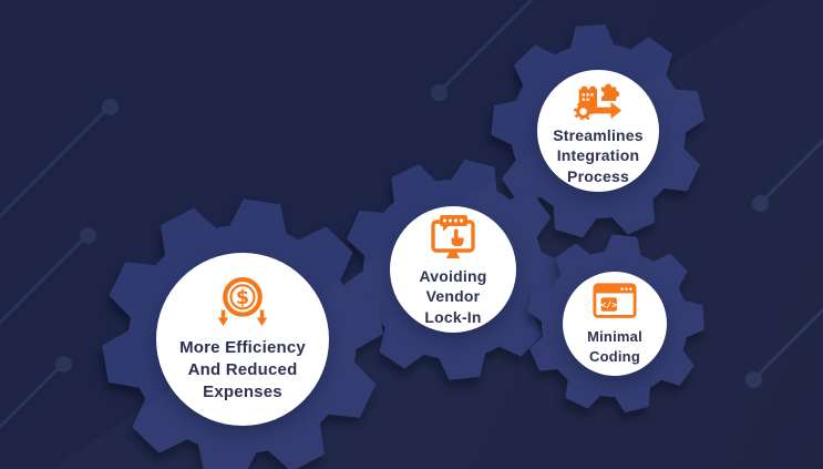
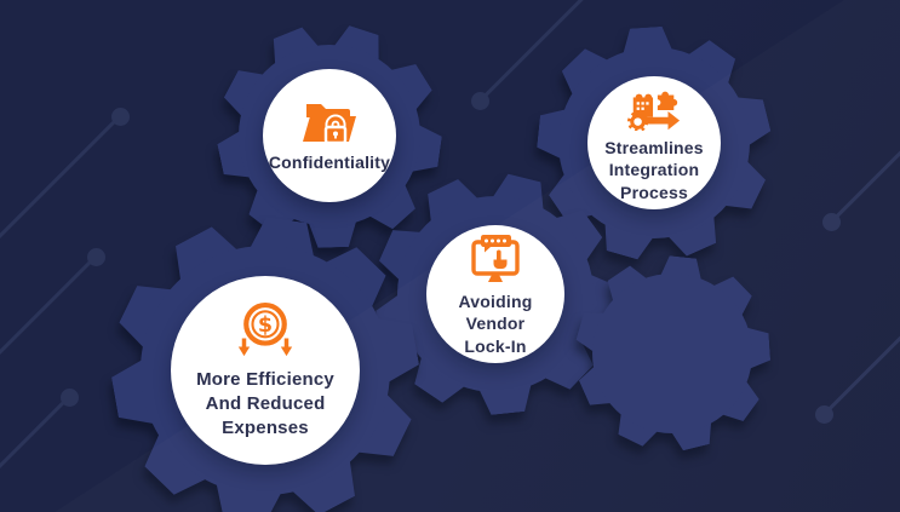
+ Confidentiality
  Streamlines
  Integration
  Process
  Avoiding
  Vendor
  Lock-In
  $
  More Efficiency
  And Reduced
  Expenses
- </>
- Minimal
- Coding
